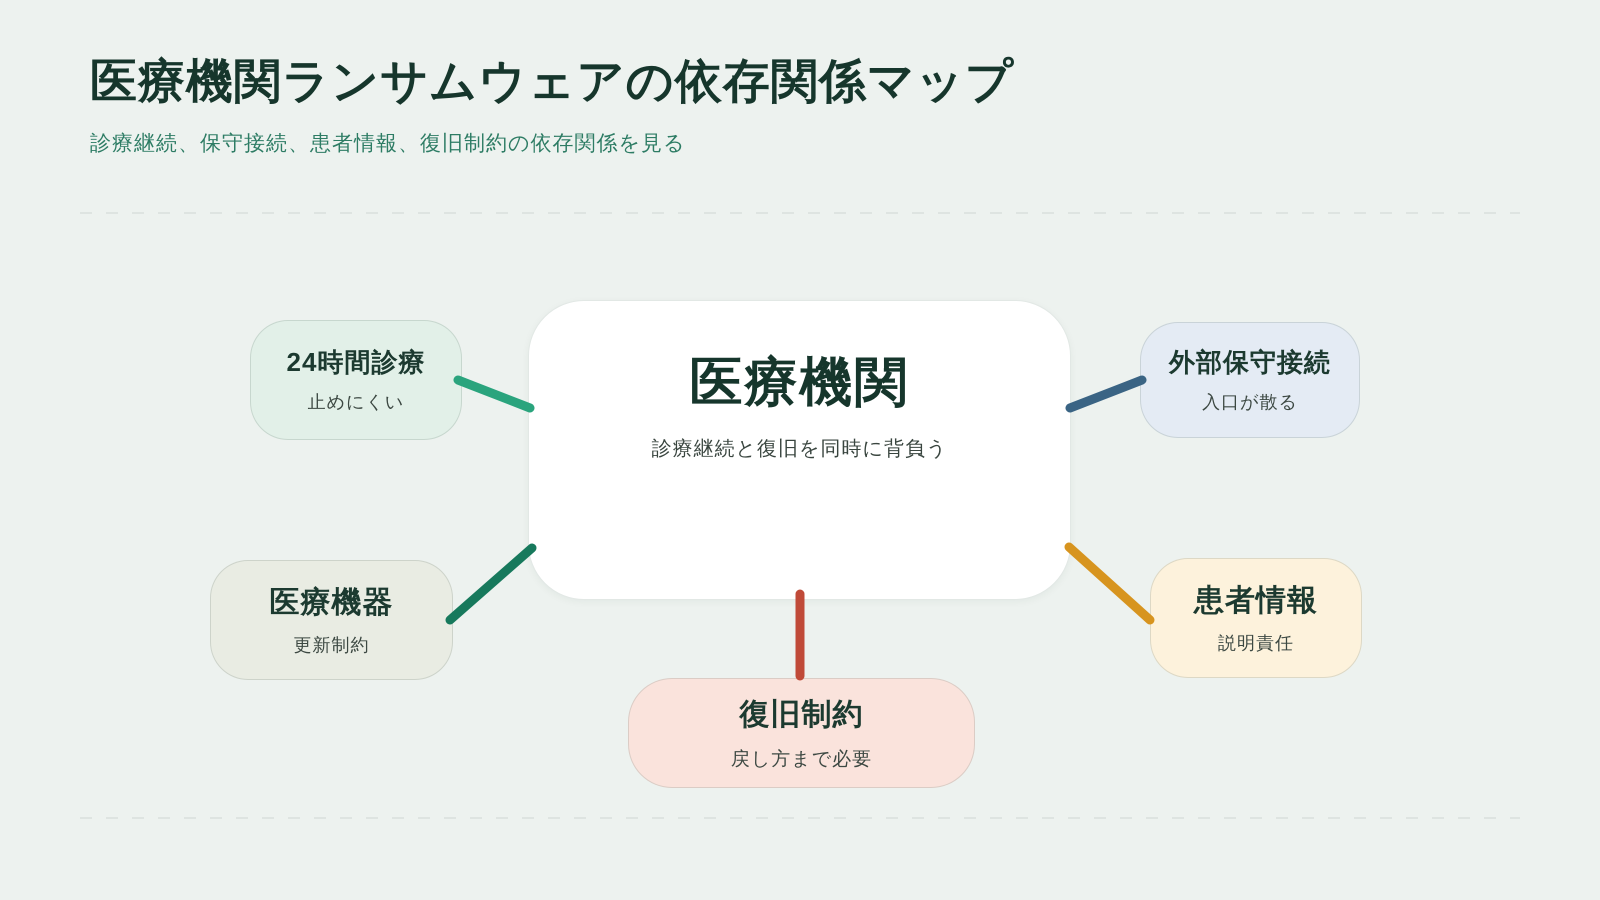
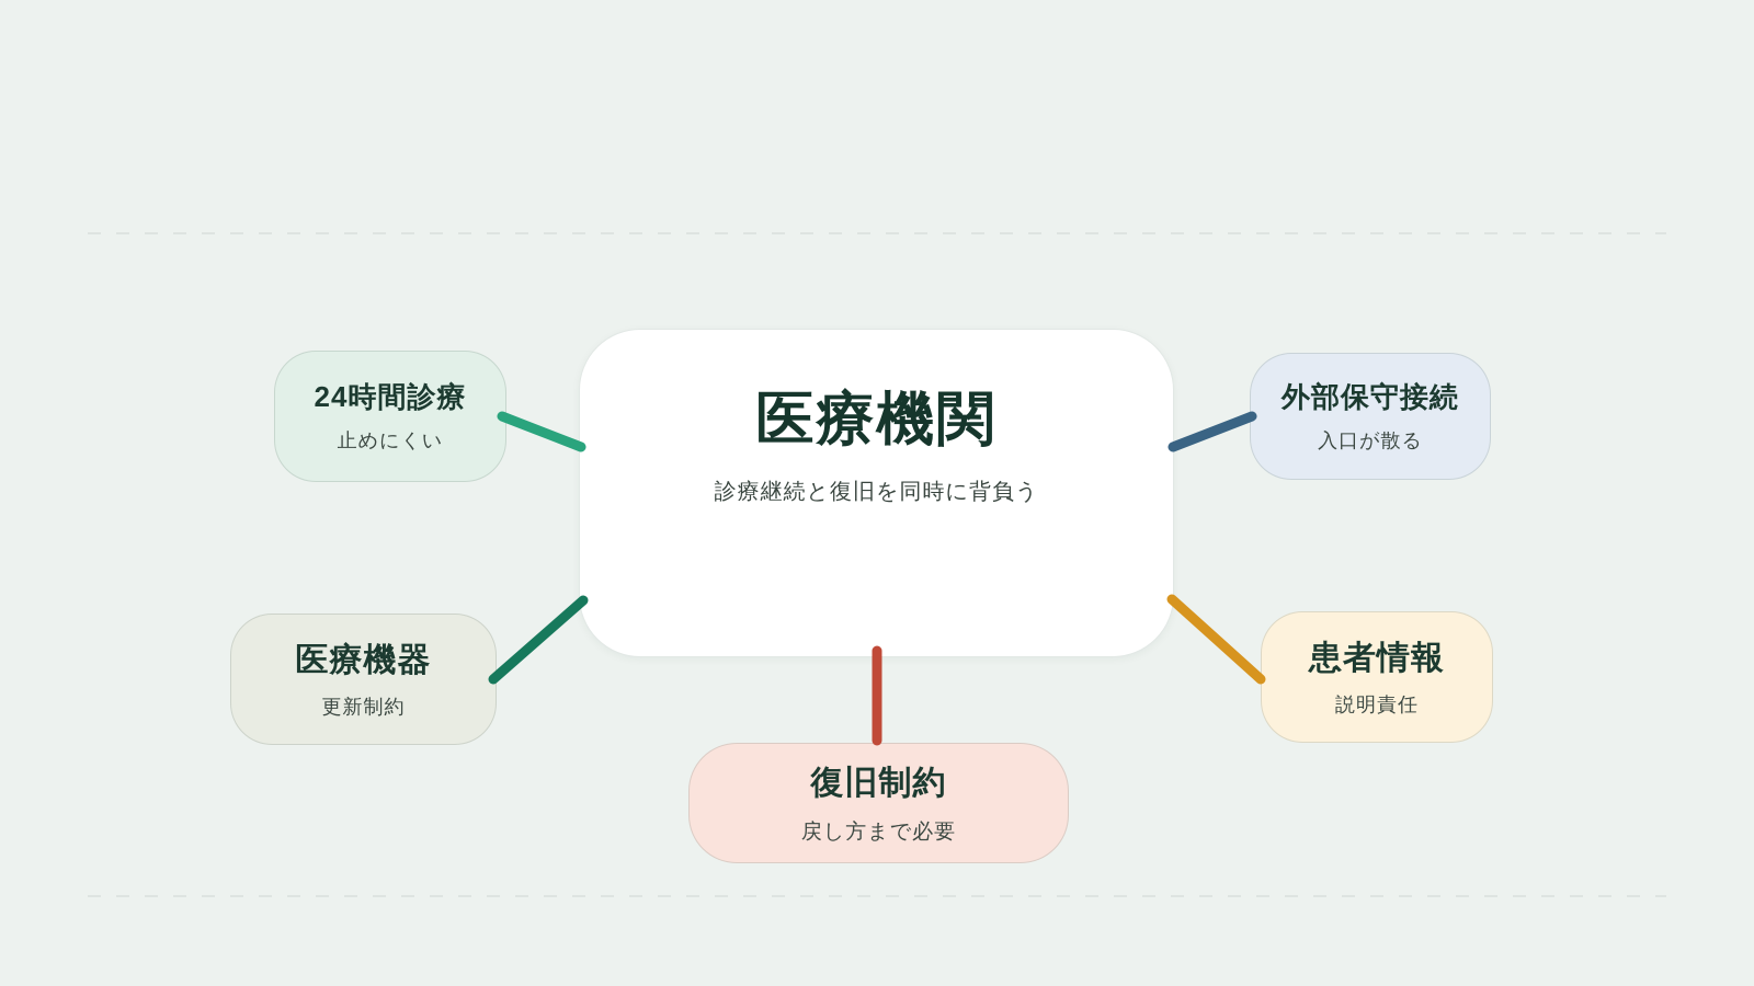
- 医療機関ランサムウェアの依存関係マップ
- 診療継続、保守接続、患者情報、復旧制約の依存関係を見る
  医療機関
  診療継続と復旧を同時に背負う
  24時間診療
  止めにくい
  医療機器
  更新制約
  外部保守接続
  入口が散る
  患者情報
  説明責任
  復旧制約
  戻し方まで必要
